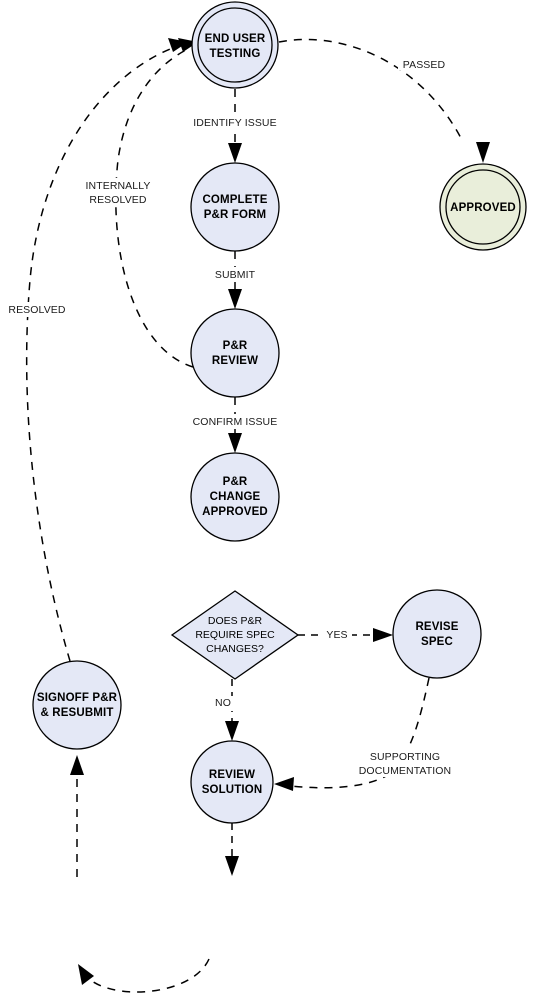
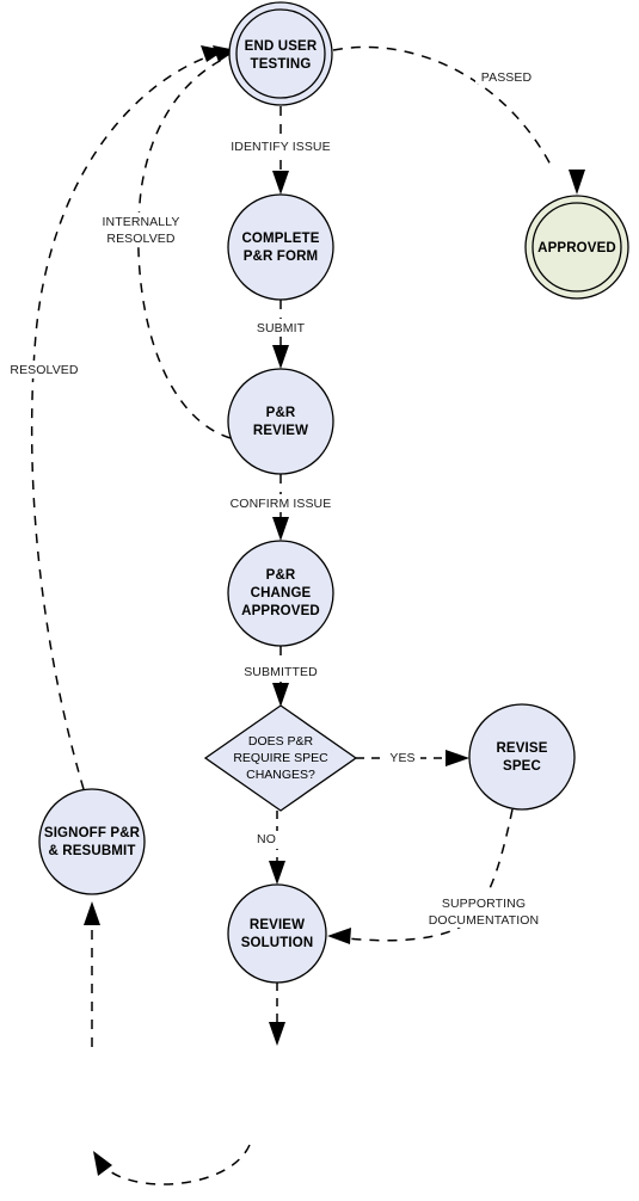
  PASSED
  IDENTIFY ISSUE
  SUBMIT
  INTERNALLY
  RESOLVED
  CONFIRM ISSUE
+ SUBMITTED
  YES
  NO
  SUPPORTING
  DOCUMENTATION
  RESOLVED
  END USER
  TESTING
  APPROVED
  COMPLETE
  P&R FORM
  P&R
  REVIEW
  P&R
  CHANGE
  APPROVED
  DOES P&R
  REQUIRE SPEC
  CHANGES?
  REVISE
  SPEC
  SIGNOFF P&R
  & RESUBMIT
  REVIEW
  SOLUTION
